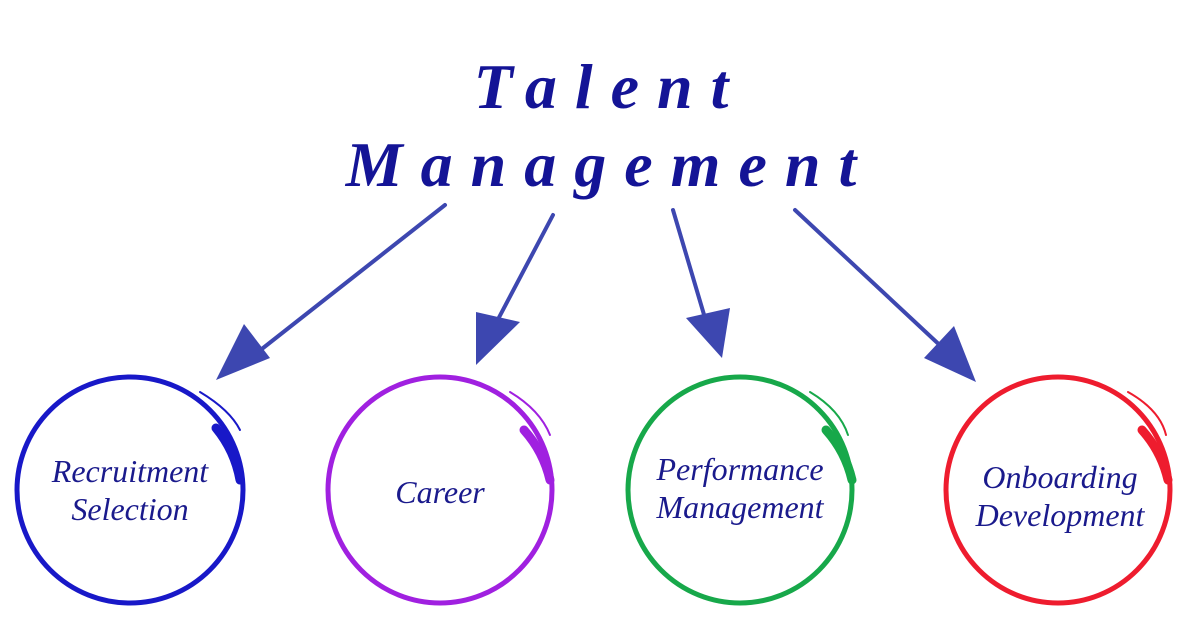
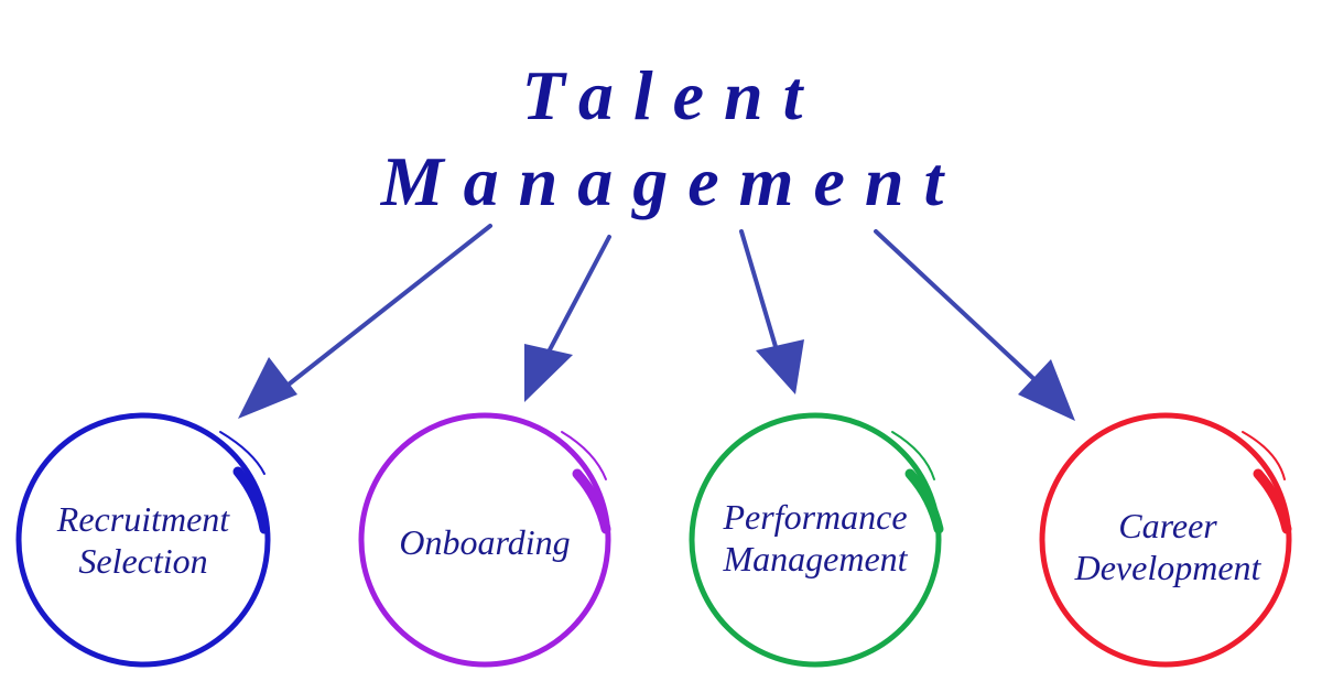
  Talent
  Management
  Recruitment
  Selection
- Career
+ Onboarding
  Performance
  Management
- Onboarding
+ Career
  Development
